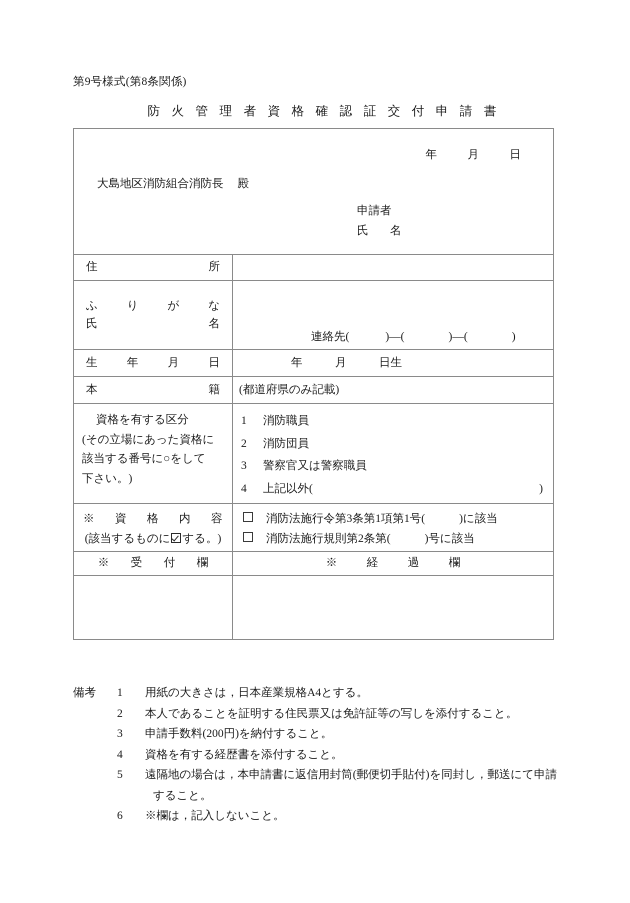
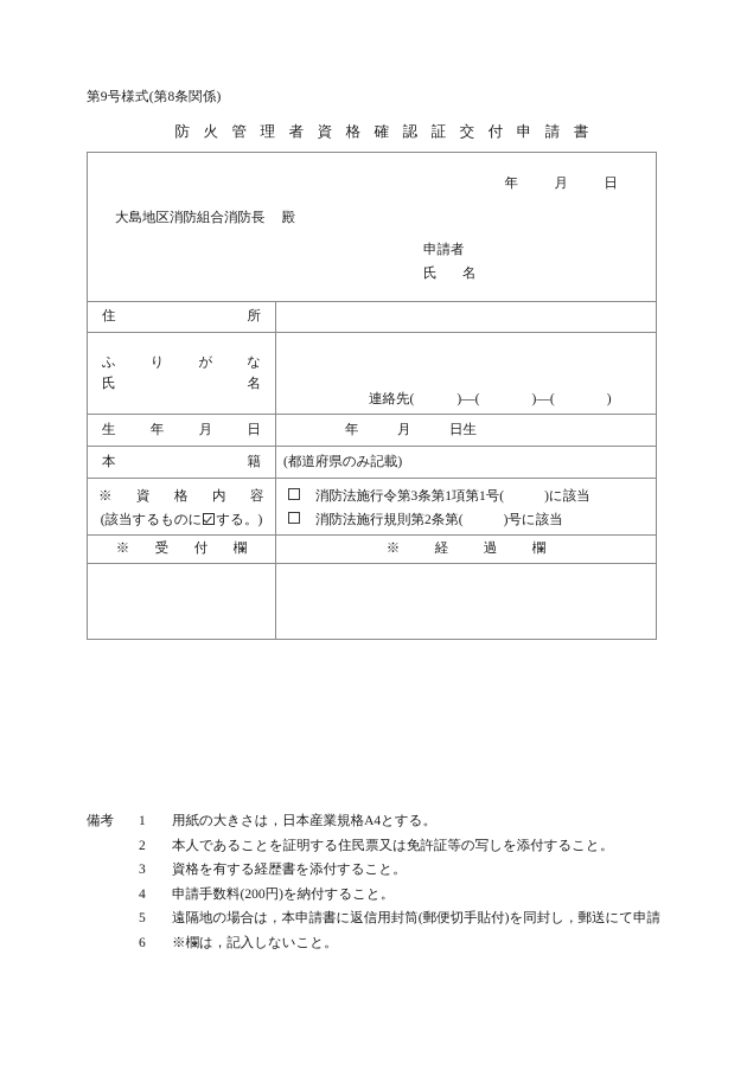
  第9号様式(第8条関係)
  防 火 管 理 者 資 格 確 認 証 交 付 申 請 書
  年 月 日 大島地区消防組合消防長 殿 申請者 氏 名
  住 所
  ふ り が な 氏 名	連絡先( )―( )―( )
  生 年 月 日	年 月 日生
  本 籍	(都道府県のみ記載)
- 資格を有する区分 (その立場にあった資格に 該当する番号に○をして 下さい。)	1 消防職員 2 消防団員 3 警察官又は警察職員 4 上記以外( )
  ※ 資 格 内 容 (該当するものに する。)	消防法施行令第3条第1項第1号( )に該当 消防法施行規則第2条第( )号に該当
  ※ 受 付 欄	※ 経 過 欄
  備考
  1
  用紙の大きさは，日本産業規格A4とする。
  2
  本人であることを証明する住民票又は免許証等の写しを添付すること。
  3
- 申請手数料(200円)を納付すること。
+ 資格を有する経歴書を添付すること。
  4
- 資格を有する経歴書を添付すること。
+ 申請手数料(200円)を納付すること。
  5
  遠隔地の場合は，本申請書に返信用封筒(郵便切手貼付)を同封し，郵送にて申請
- すること。
  6
  ※欄は，記入しないこと。
